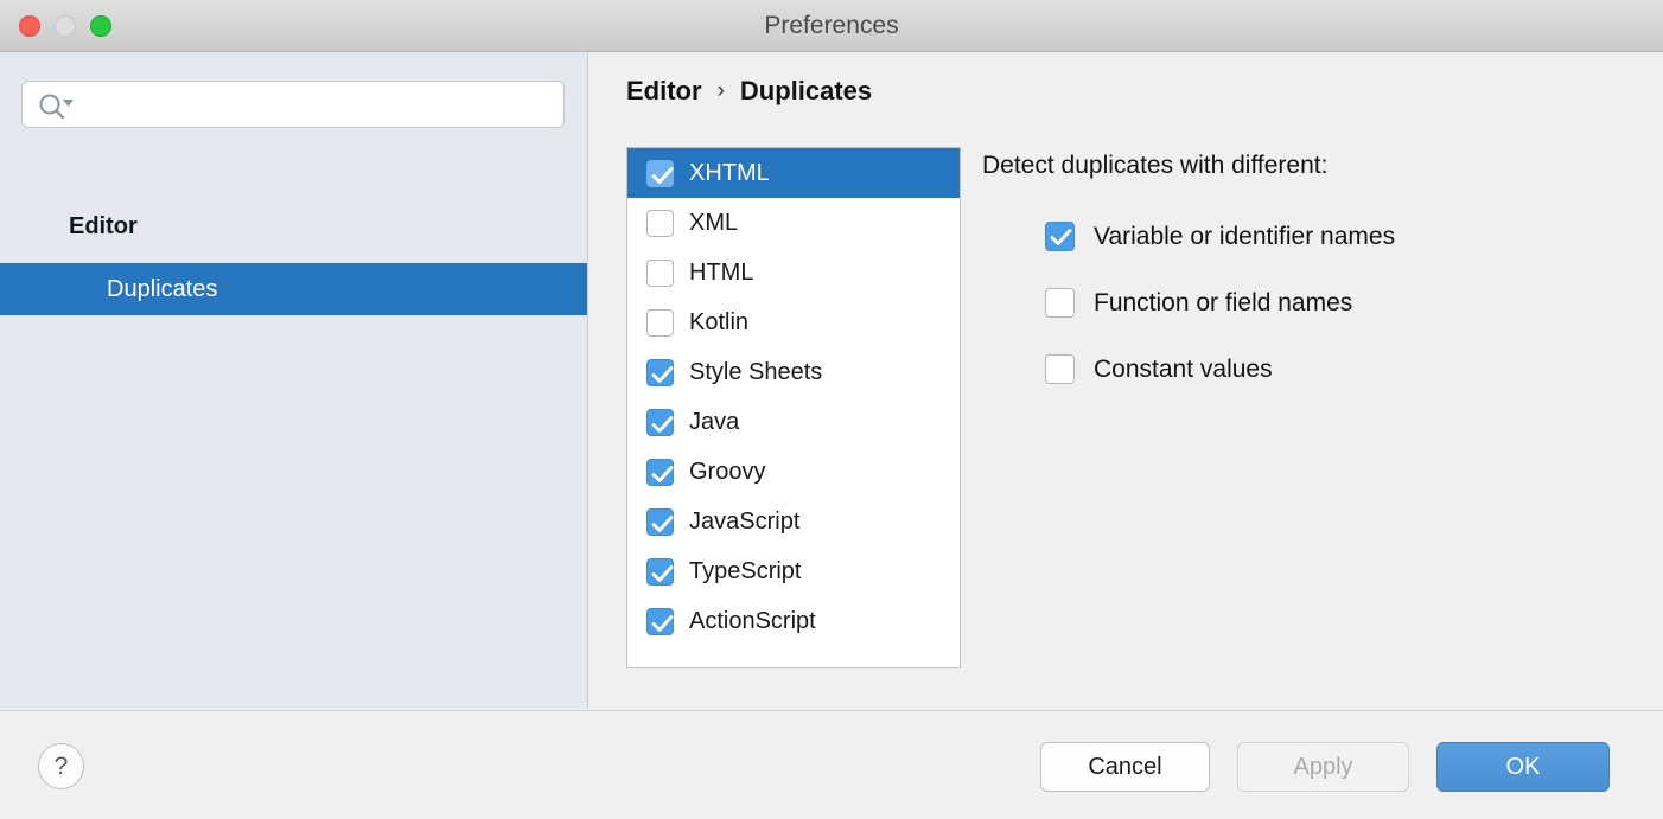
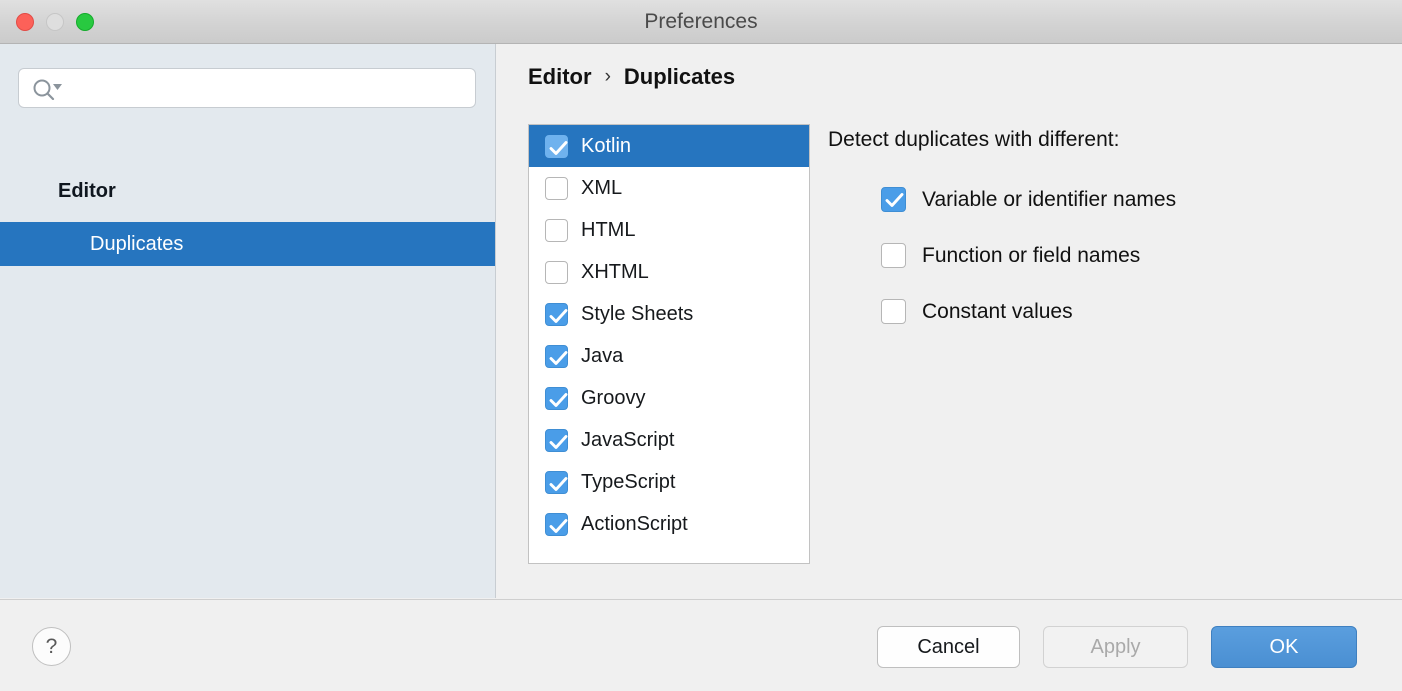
  Preferences
  Editor
  Duplicates
  Editor
  ›
  Duplicates
- XHTML
+ Kotlin
  XML
  HTML
- Kotlin
+ XHTML
  Style Sheets
  Java
  Groovy
  JavaScript
  TypeScript
  ActionScript
  Detect duplicates with different:
  Variable or identifier names
  Function or field names
  Constant values
  ?
  Cancel
  Apply
  OK
